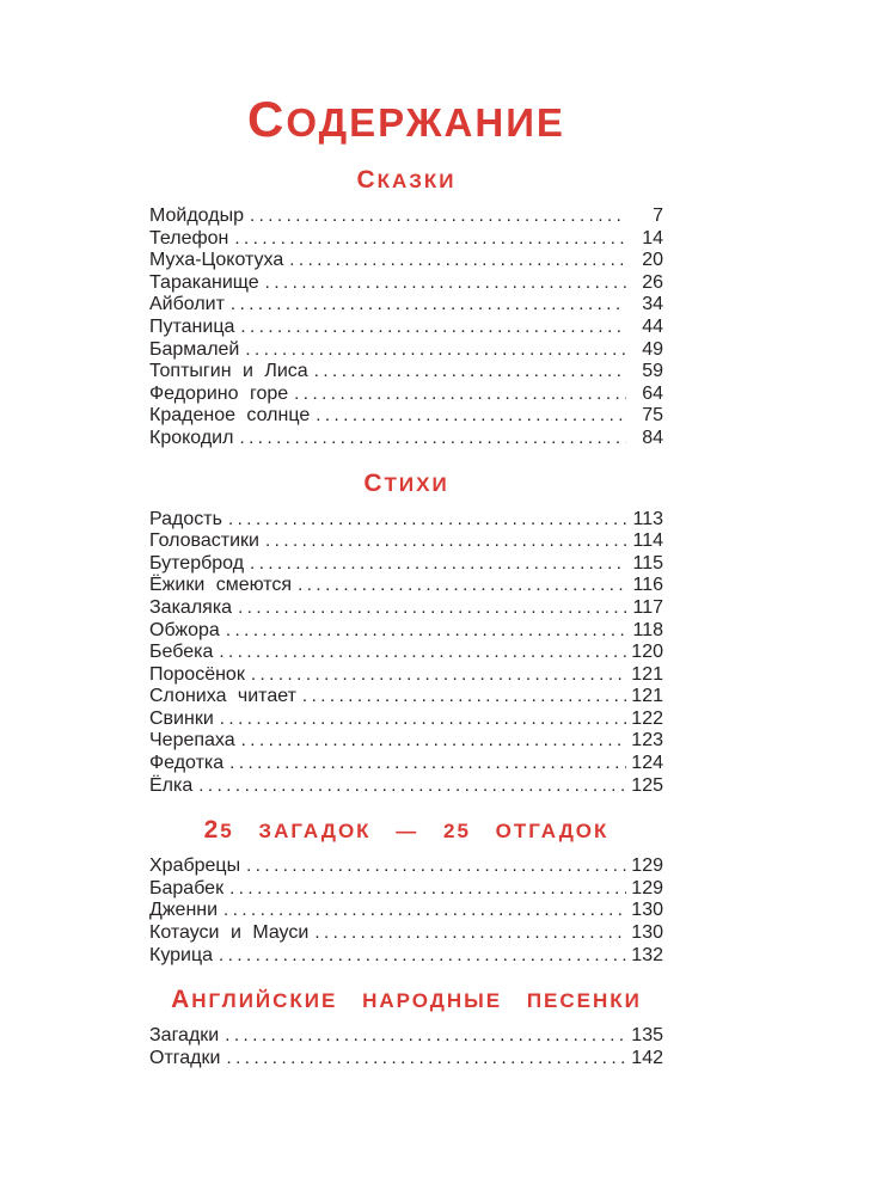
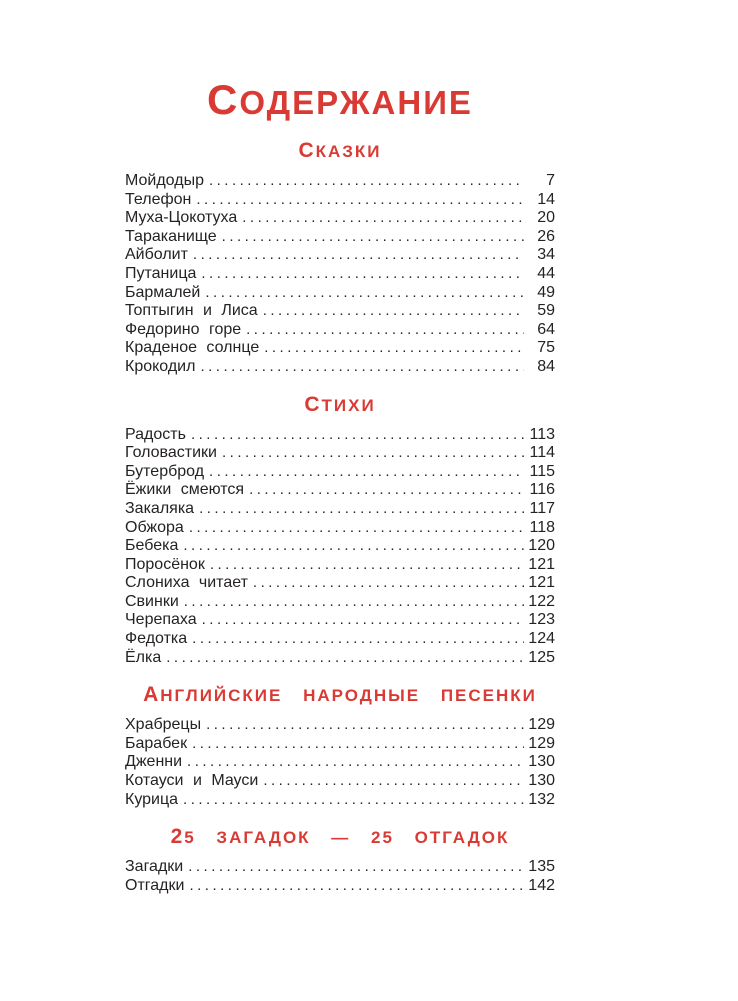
  СОДЕРЖАНИЕ
  СКАЗКИ
  Мойдодыр
  7
  Телефон
  14
  Муха-Цокотуха
  20
  Тараканище
  26
  Айболит
  34
  Путаница
  44
  Бармалей
  49
  Топтыгин и Лиса
  59
  Федорино горе
  64
  Краденое солнце
  75
  Крокодил
  84
  СТИХИ
  Радость
  113
  Головастики
  114
  Бутерброд
  115
  Ёжики смеются
  116
  Закаляка
  117
  Обжора
  118
  Бебека
  120
  Поросёнок
  121
  Слониха читает
  121
  Свинки
  122
  Черепаха
  123
  Федотка
  124
  Ёлка
  125
- 25 ЗАГАДОК — 25 ОТГАДОК
+ АНГЛИЙСКИЕ НАРОДНЫЕ ПЕСЕНКИ
  Храбрецы
  129
  Барабек
  129
  Дженни
  130
  Котауси и Мауси
  130
  Курица
  132
- АНГЛИЙСКИЕ НАРОДНЫЕ ПЕСЕНКИ
+ 25 ЗАГАДОК — 25 ОТГАДОК
  Загадки
  135
  Отгадки
  142
